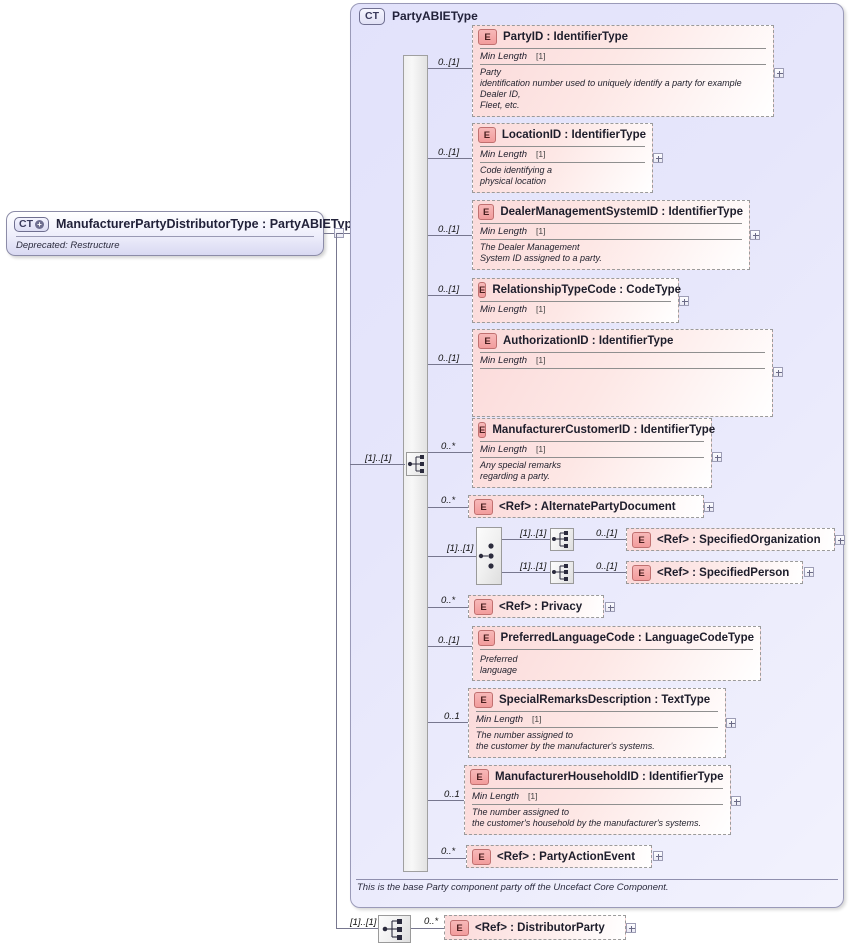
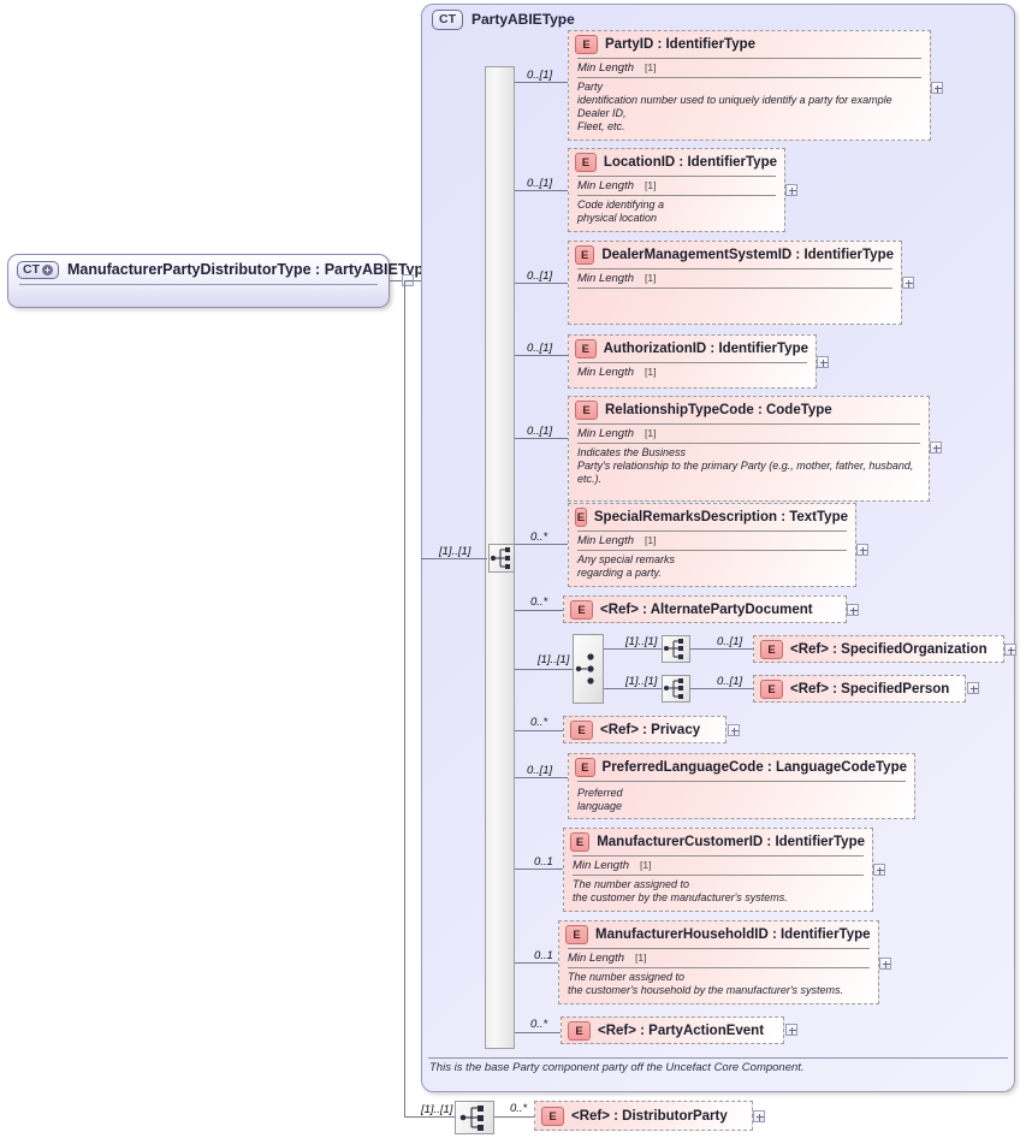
  CT
  +
  ManufacturerPartyDistributorType : PartyABIETyp
- Deprecated: Restructure
  CT
  PartyABIEType
  This is the base Party component party off the Uncefact Core Component.
  [1]..[1]
  0..[1]
  E
  PartyID : IdentifierType
  Min Length
  [1]
  Party
  identification number used to uniquely identify a party for example Dealer ID,
  Fleet, etc.
  0..[1]
  E
  LocationID : IdentifierType
  Min Length
  [1]
  Code identifying a
  physical location
  0..[1]
  E
  DealerManagementSystemID : IdentifierType
  Min Length
  [1]
- The Dealer Management
- System ID assigned to a party.
  0..[1]
  E
- RelationshipTypeCode : CodeType
+ AuthorizationID : IdentifierType
  Min Length
  [1]
  0..[1]
  E
- AuthorizationID : IdentifierType
+ RelationshipTypeCode : CodeType
  Min Length
  [1]
+ Indicates the Business
+ Party's relationship to the primary Party (e.g., mother, father, husband,
+ etc.).
  0..*
  E
- ManufacturerCustomerID : IdentifierType
+ SpecialRemarksDescription : TextType
  Min Length
  [1]
  Any special remarks
  regarding a party.
  0..*
  E
  <Ref> : AlternatePartyDocument
  [1]..[1]
  [1]..[1]
  0..[1]
  E
  <Ref> : SpecifiedOrganization
  [1]..[1]
  0..[1]
  E
  <Ref> : SpecifiedPerson
  0..*
  E
  <Ref> : Privacy
  0..[1]
  E
  PreferredLanguageCode : LanguageCodeType
  Preferred
  language
  0..1
  E
- SpecialRemarksDescription : TextType
+ ManufacturerCustomerID : IdentifierType
  Min Length
  [1]
  The number assigned to
  the customer by the manufacturer's systems.
  0..1
  E
  ManufacturerHouseholdID : IdentifierType
  Min Length
  [1]
  The number assigned to
  the customer's household by the manufacturer's systems.
  0..*
  E
  <Ref> : PartyActionEvent
  [1]..[1]
  0..*
  E
  <Ref> : DistributorParty
